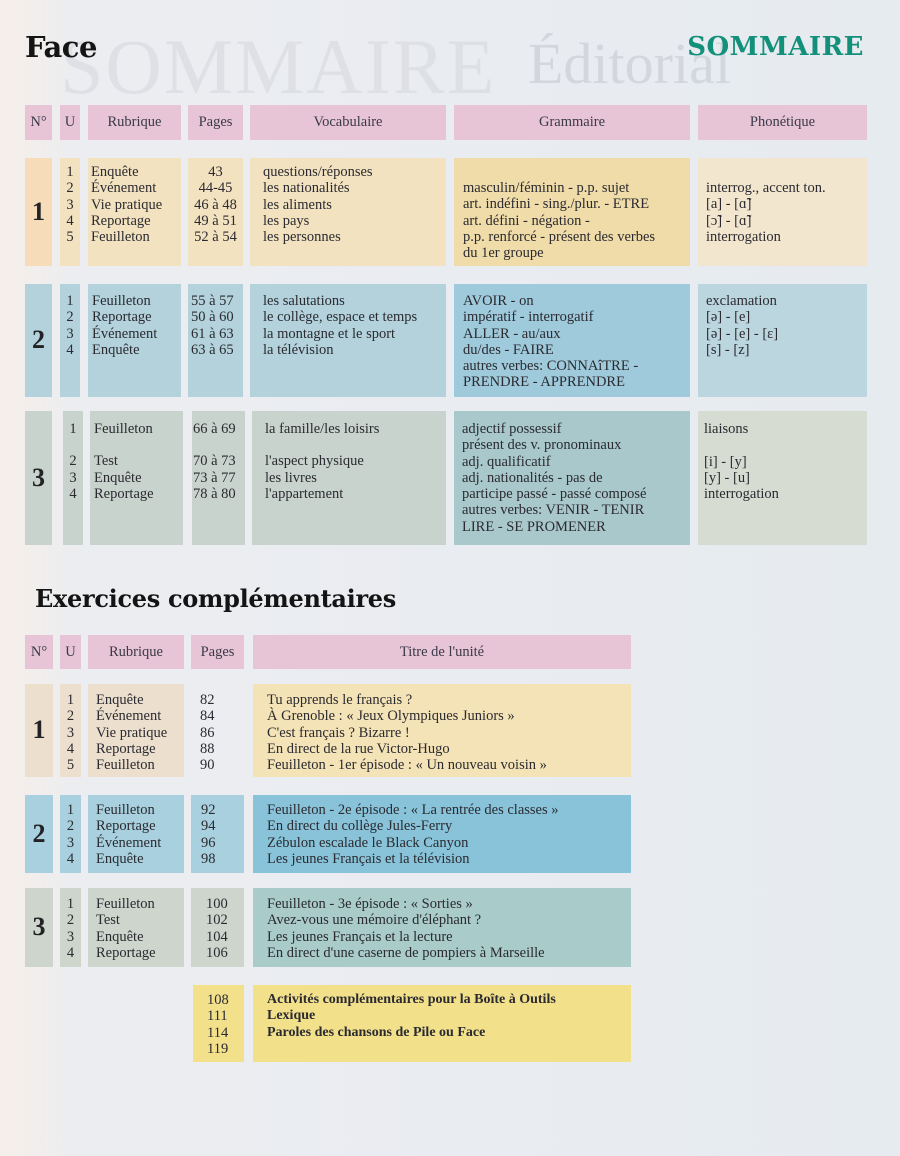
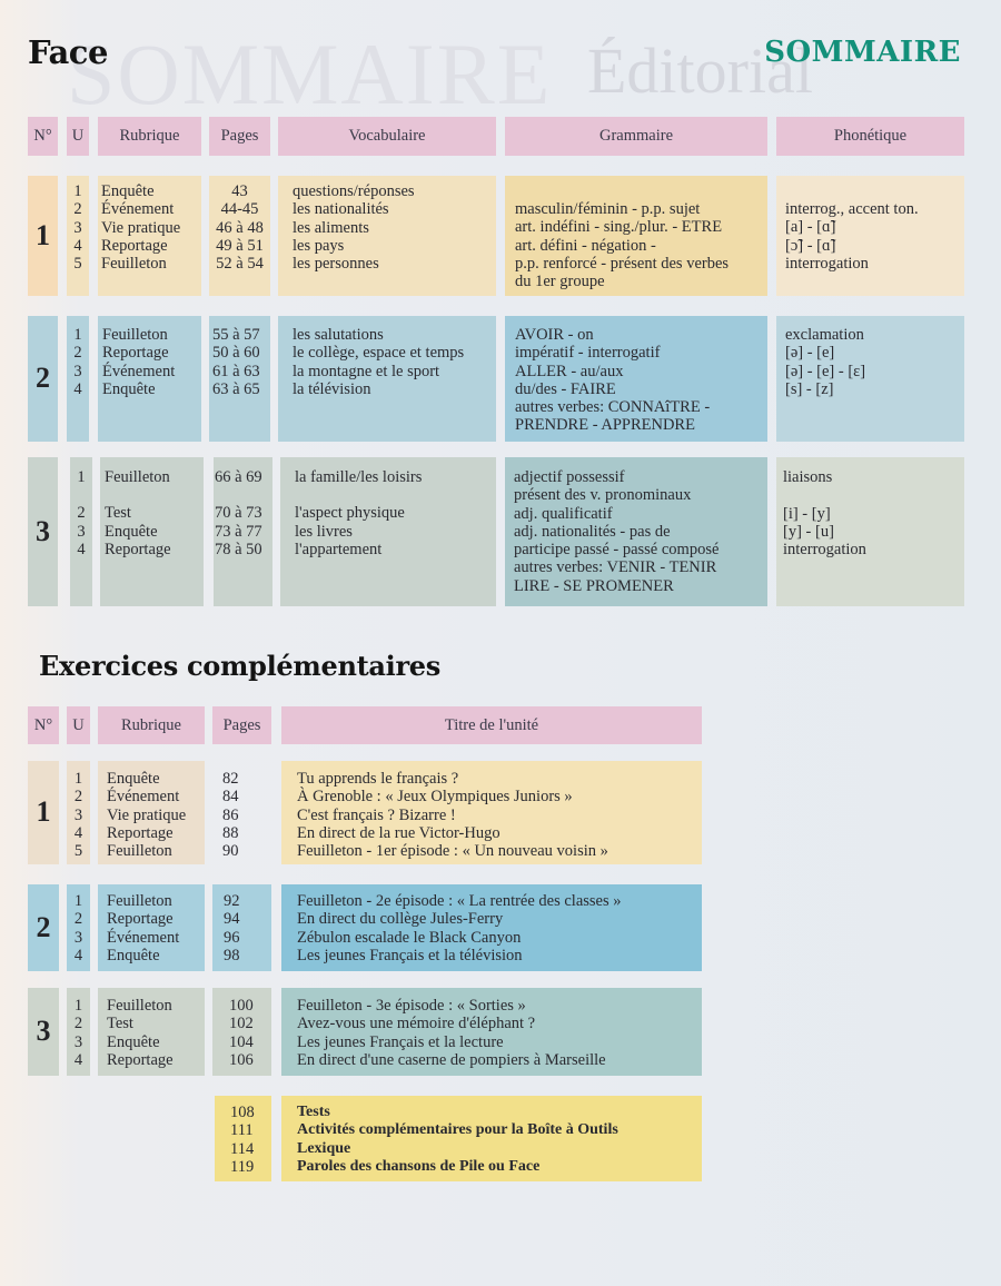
  SOMMAIRE
  Éditorial
  Face
  SOMMAIRE
  N°
  U
  Rubrique
  Pages
  Vocabulaire
  Grammaire
  Phonétique
  1
  1
  2
  3
  4
  5
  Enquête
  Événement
  Vie pratique
  Reportage
  Feuilleton
  43
  44-45
  46 à 48
  49 à 51
  52 à 54
  questions/réponses
  les nationalités
  les aliments
  les pays
  les personnes
  masculin/féminin - p.p. sujet
  art. indéfini - sing./plur. - ETRE
  art. défini - négation -
  p.p. renforcé - présent des verbes
  du 1er groupe
  interrog., accent ton.
  [a] - [ɑ̃]
  [ɔ̃] - [ɑ̃]
  interrogation
  2
  1
  2
  3
  4
  Feuilleton
  Reportage
  Événement
  Enquête
  55 à 57
  50 à 60
  61 à 63
  63 à 65
  les salutations
  le collège, espace et temps
  la montagne et le sport
  la télévision
  AVOIR - on
  impératif - interrogatif
  ALLER - au/aux
  du/des - FAIRE
  autres verbes: CONNAîTRE -
  PRENDRE - APPRENDRE
  exclamation
  [ə] - [e]
  [ə] - [e] - [ɛ]
  [s] - [z]
  3
  1
  2
  3
  4
  Feuilleton
  Test
  Enquête
  Reportage
  66 à 69
  70 à 73
  73 à 77
- 78 à 80
+ 78 à 50
  la famille/les loisirs
  l'aspect physique
  les livres
  l'appartement
  adjectif possessif
  présent des v. pronominaux
  adj. qualificatif
  adj. nationalités - pas de
  participe passé - passé composé
  autres verbes: VENIR - TENIR
  LIRE - SE PROMENER
  liaisons
  [i] - [y]
  [y] - [u]
  interrogation
  Exercices complémentaires
  N°
  U
  Rubrique
  Pages
  Titre de l'unité
  1
  1
  2
  3
  4
  5
  Enquête
  Événement
  Vie pratique
  Reportage
  Feuilleton
  82
  84
  86
  88
  90
  Tu apprends le français ?
  À Grenoble : « Jeux Olympiques Juniors »
  C'est français ? Bizarre !
  En direct de la rue Victor-Hugo
  Feuilleton - 1er épisode : « Un nouveau voisin »
  2
  1
  2
  3
  4
  Feuilleton
  Reportage
  Événement
  Enquête
  92
  94
  96
  98
  Feuilleton - 2e épisode : « La rentrée des classes »
  En direct du collège Jules-Ferry
  Zébulon escalade le Black Canyon
  Les jeunes Français et la télévision
  3
  1
  2
  3
  4
  Feuilleton
  Test
  Enquête
  Reportage
  100
  102
  104
  106
  Feuilleton - 3e épisode : « Sorties »
  Avez-vous une mémoire d'éléphant ?
  Les jeunes Français et la lecture
  En direct d'une caserne de pompiers à Marseille
  108
  111
  114
  119
+ Tests
  Activités complémentaires pour la Boîte à Outils
  Lexique
  Paroles des chansons de Pile ou Face
